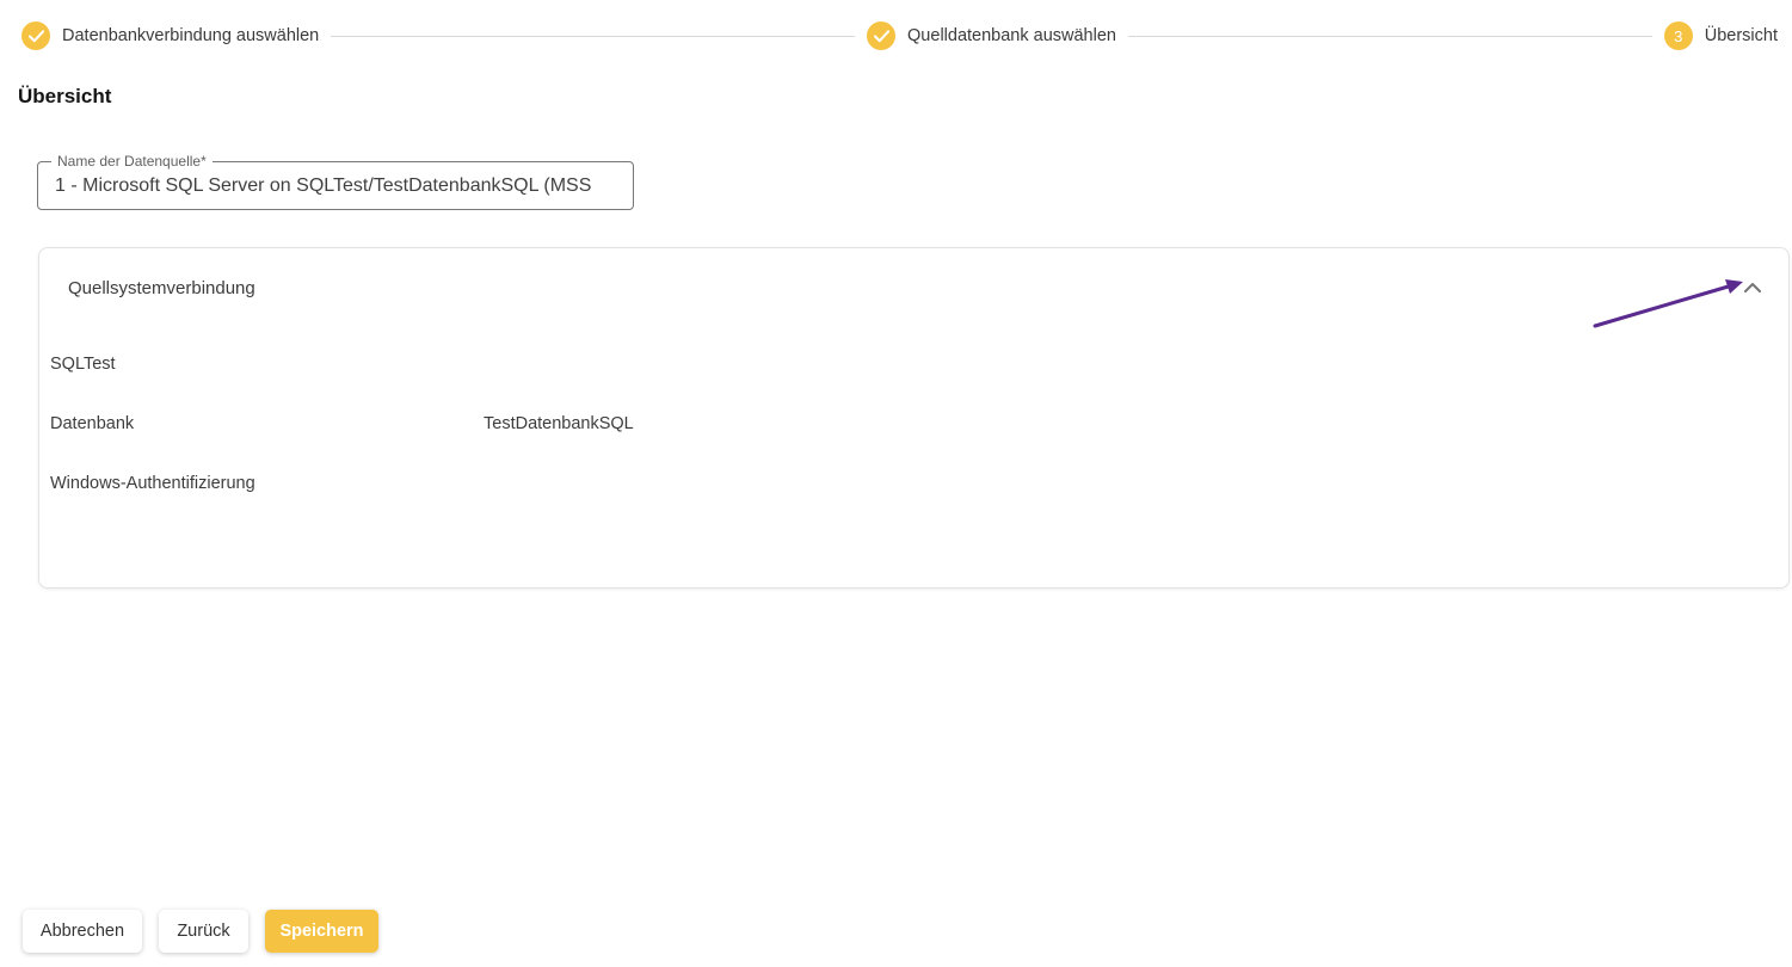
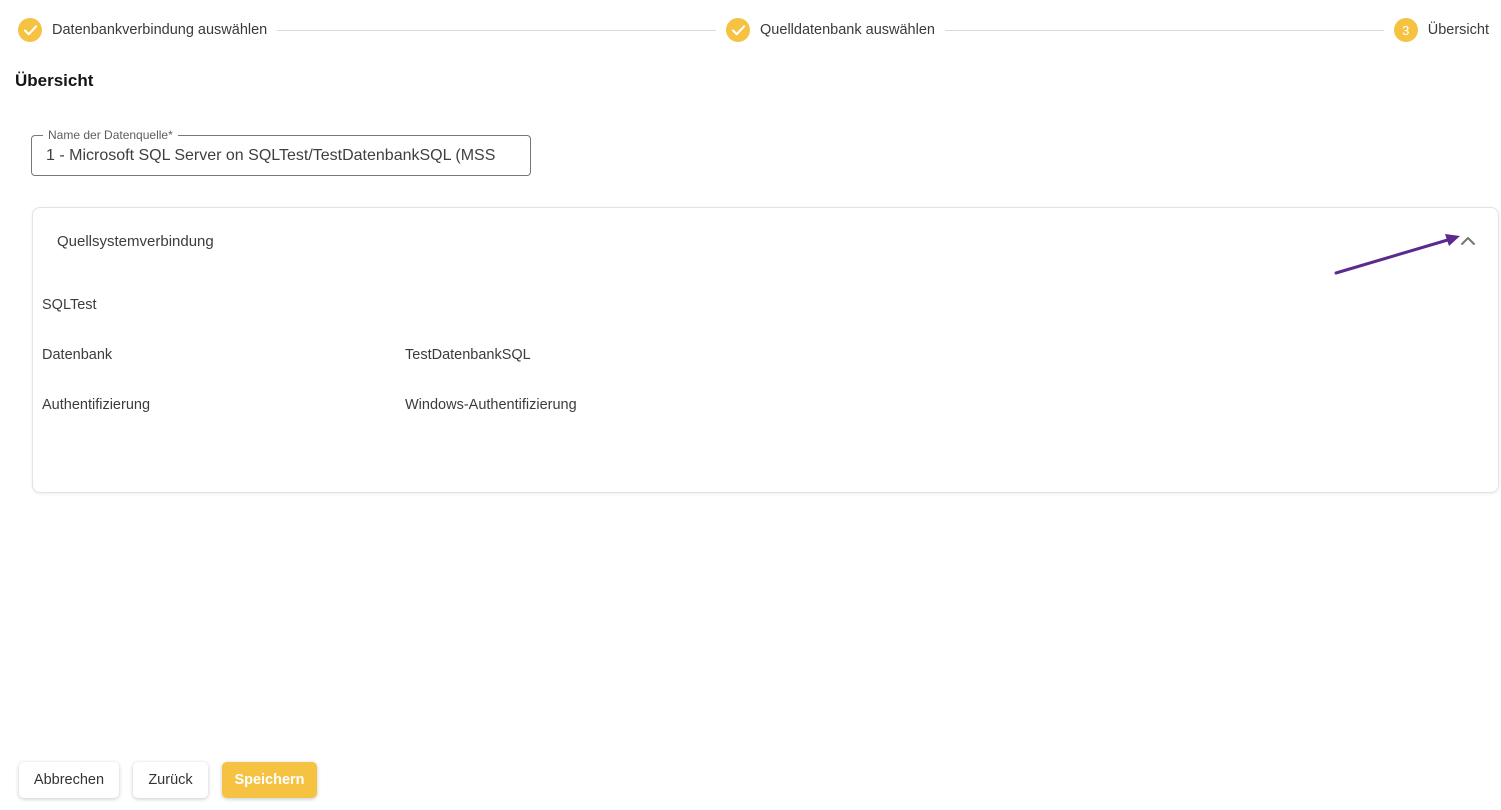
  Datenbankverbindung auswählen
  Quelldatenbank auswählen
  3
  Übersicht
  Übersicht
  Name der Datenquelle*
  1 - Microsoft SQL Server on SQLTest/TestDatenbankSQL (MSS
  Quellsystemverbindung
  SQLTest
  Datenbank
  TestDatenbankSQL
+ Authentifizierung
  Windows-Authentifizierung
  Abbrechen
  Zurück
  Speichern
